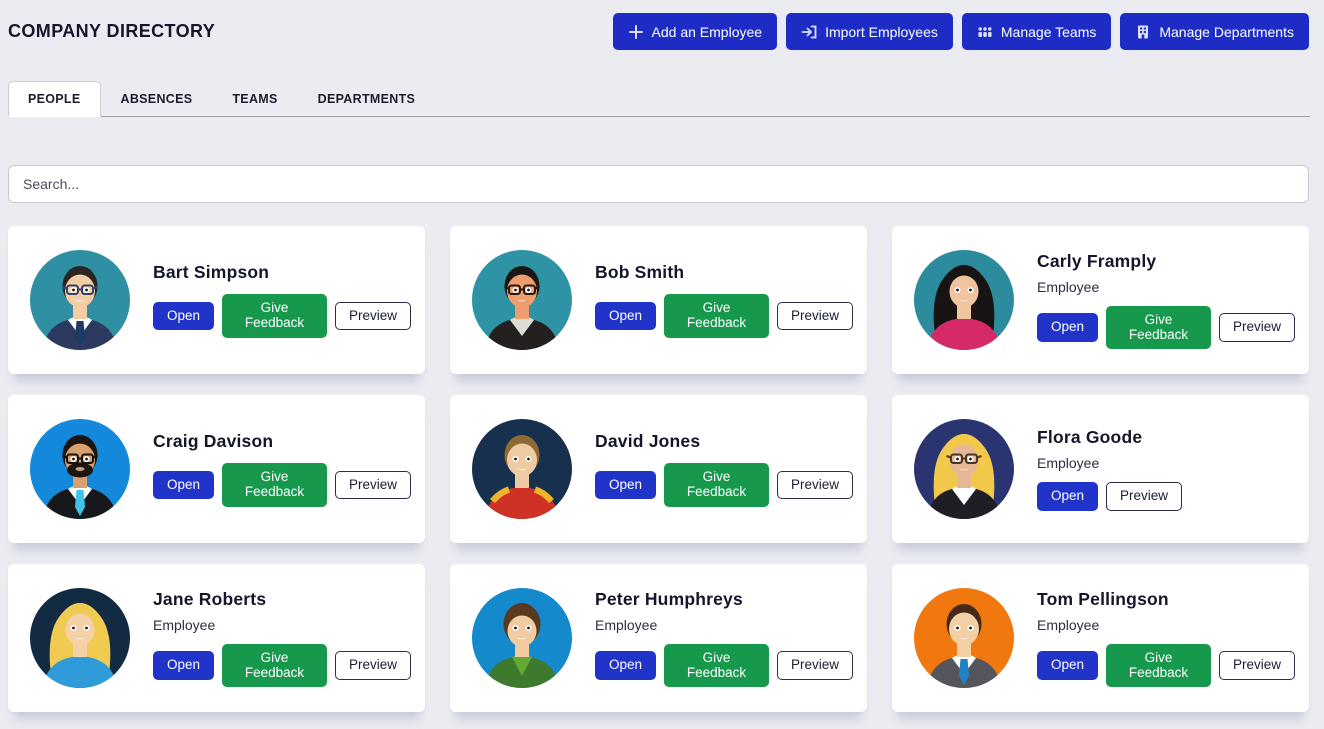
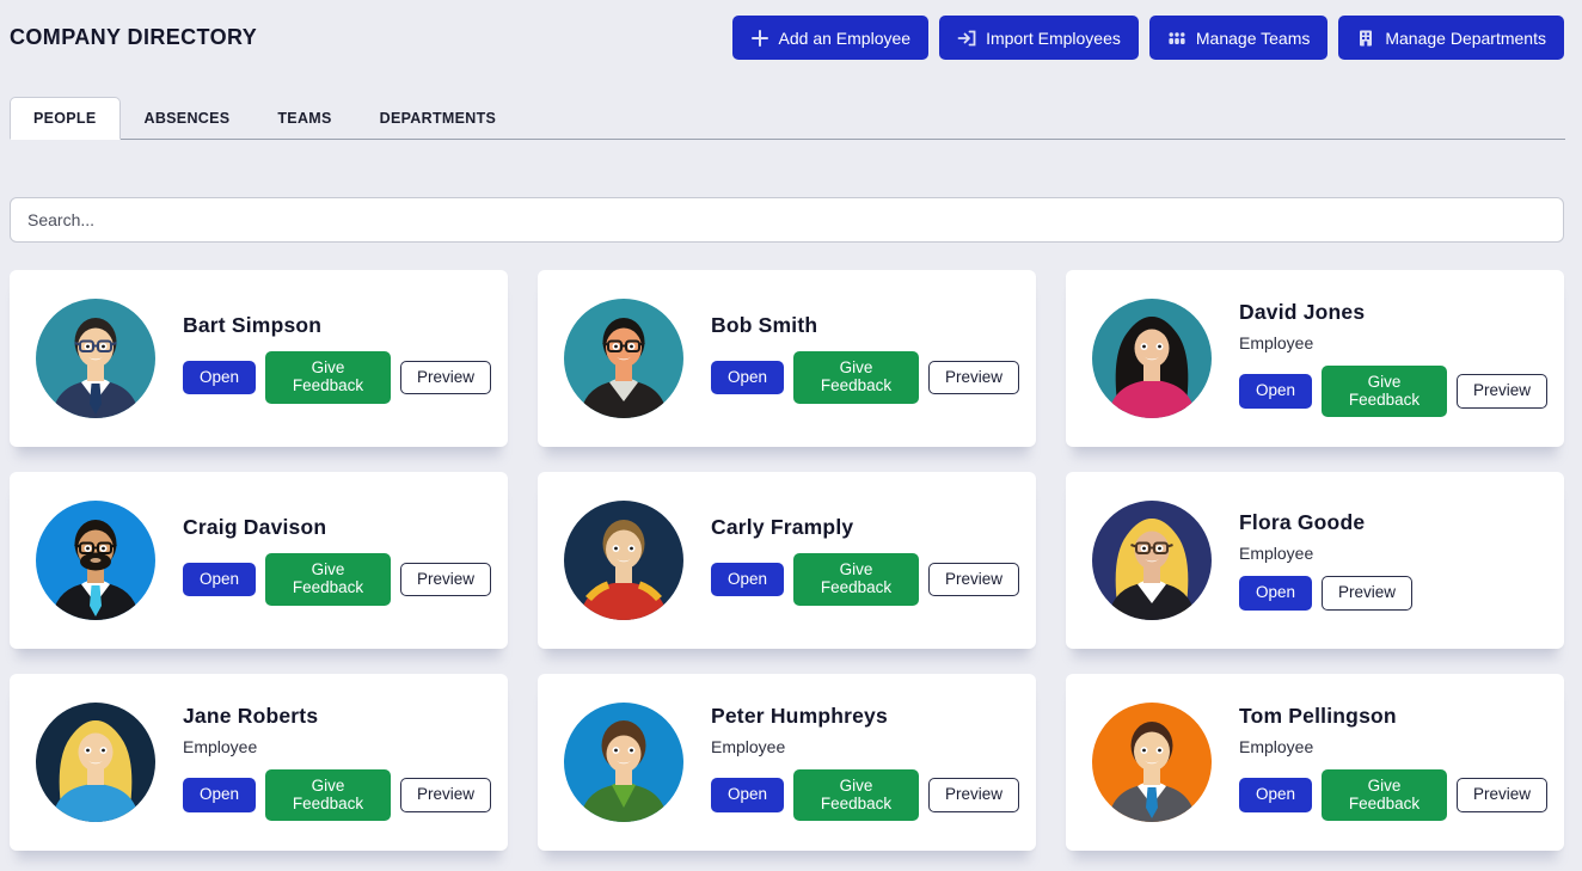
  COMPANY DIRECTORY
  Add an Employee
  Import Employees
  Manage Teams
  Manage Departments
  PEOPLE
  ABSENCES
  TEAMS
  DEPARTMENTS
  Search...
  Bart Simpson
  Open
  Give Feedback
  Preview
  Bob Smith
  Open
  Give Feedback
  Preview
- Carly Framply
+ David Jones
  Employee
  Open
  Give Feedback
  Preview
  Craig Davison
  Open
  Give Feedback
  Preview
- David Jones
+ Carly Framply
  Open
  Give Feedback
  Preview
  Flora Goode
  Employee
  Open
  Preview
  Jane Roberts
  Employee
  Open
  Give Feedback
  Preview
  Peter Humphreys
  Employee
  Open
  Give Feedback
  Preview
  Tom Pellingson
  Employee
  Open
  Give Feedback
  Preview
